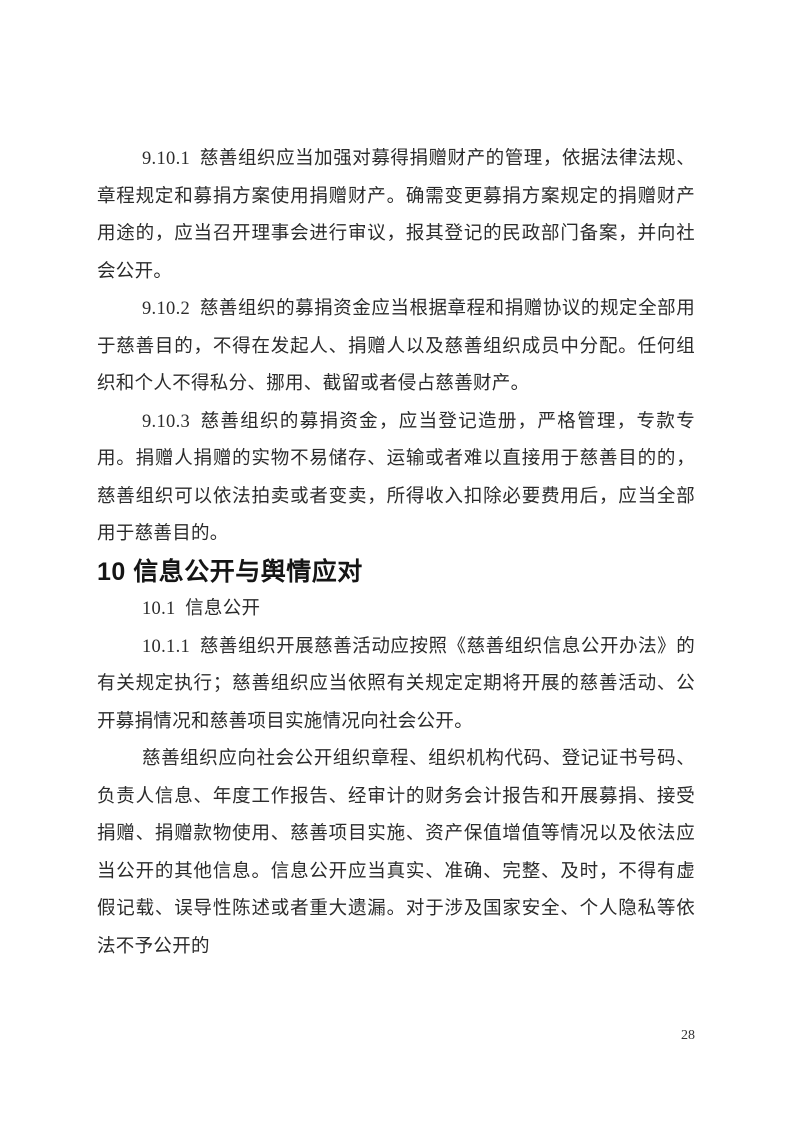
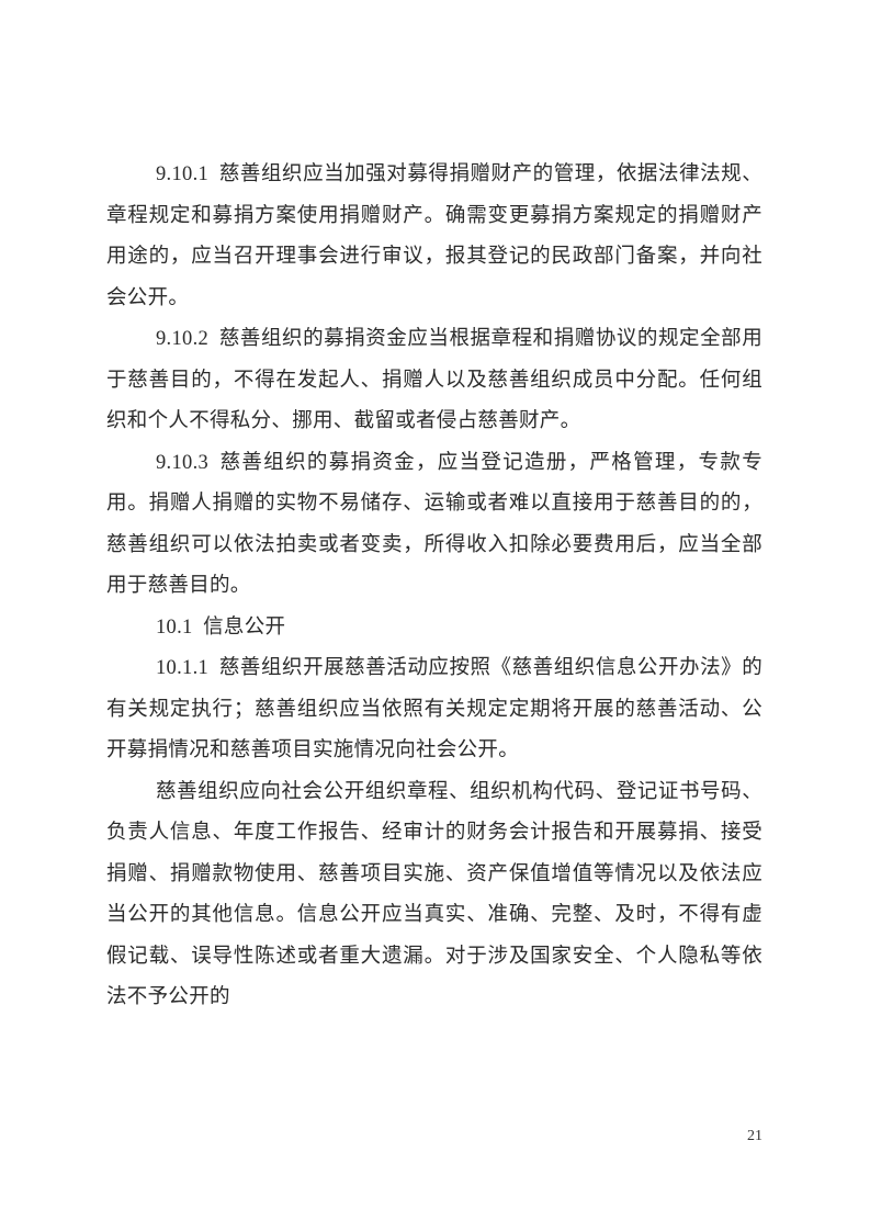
  9.10.1 慈善组织应当加强对募得捐赠财产的管理，依据法律法规、章程规定和募捐方案使用捐赠财产。确需变更募捐方案规定的捐赠财产用途的，应当召开理事会进行审议，报其登记的民政部门备案，并向社会公开。
  9.10.2 慈善组织的募捐资金应当根据章程和捐赠协议的规定全部用于慈善目的，不得在发起人、捐赠人以及慈善组织成员中分配。任何组织和个人不得私分、挪用、截留或者侵占慈善财产。
  9.10.3 慈善组织的募捐资金，应当登记造册，严格管理，专款专用。捐赠人捐赠的实物不易储存、运输或者难以直接用于慈善目的的，慈善组织可以依法拍卖或者变卖，所得收入扣除必要费用后，应当全部用于慈善目的。
- 10 信息公开与舆情应对
  10.1 信息公开
  10.1.1 慈善组织开展慈善活动应按照《慈善组织信息公开办法》的有关规定执行；慈善组织应当依照有关规定定期将开展的慈善活动、公开募捐情况和慈善项目实施情况向社会公开。
  慈善组织应向社会公开组织章程、组织机构代码、登记证书号码、负责人信息、年度工作报告、经审计的财务会计报告和开展募捐、接受捐赠、捐赠款物使用、慈善项目实施、资产保值增值等情况以及依法应当公开的其他信息。信息公开应当真实、准确、完整、及时，不得有虚假记载、误导性陈述或者重大遗漏。对于涉及国家安全、个人隐私等依法不予公开的
- 28
+ 21
